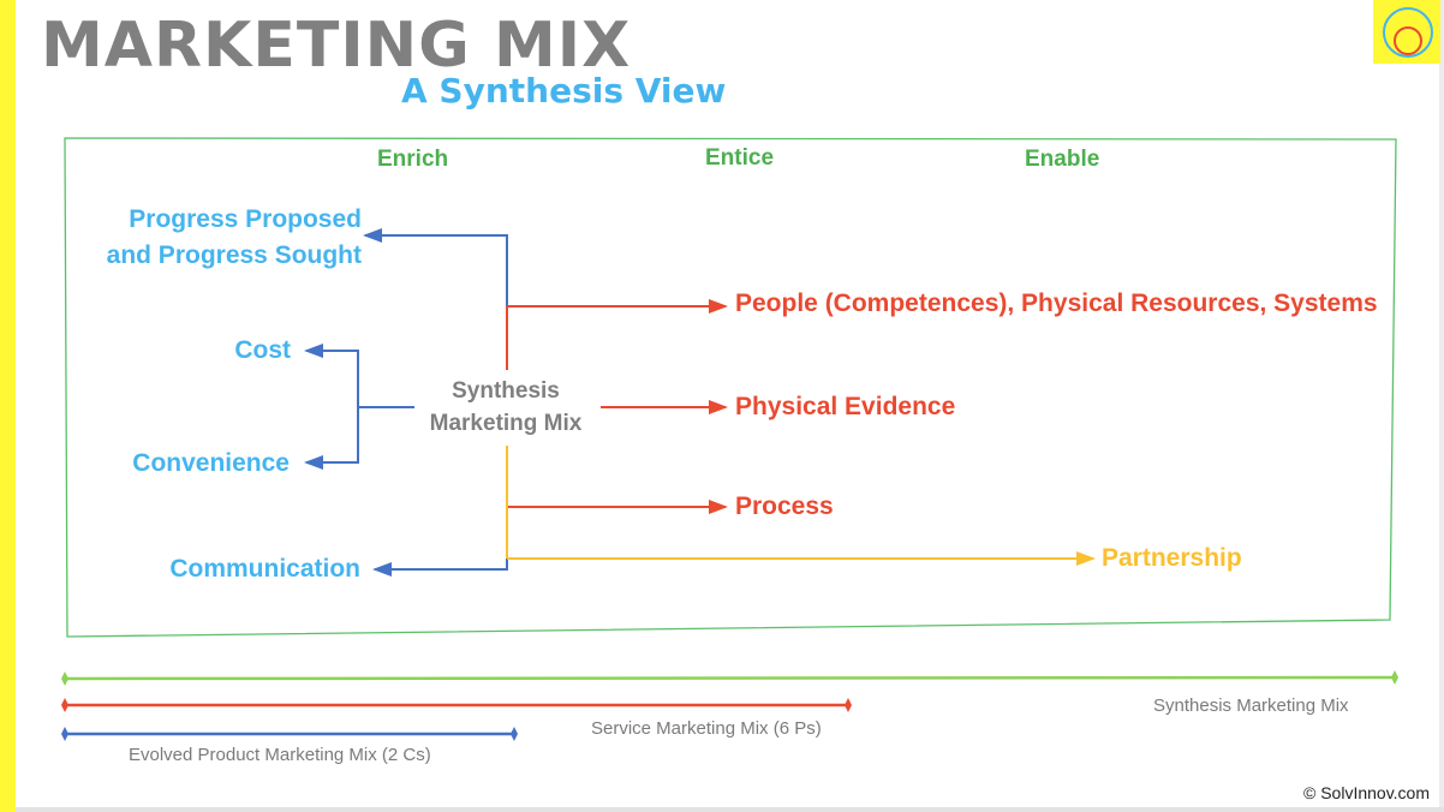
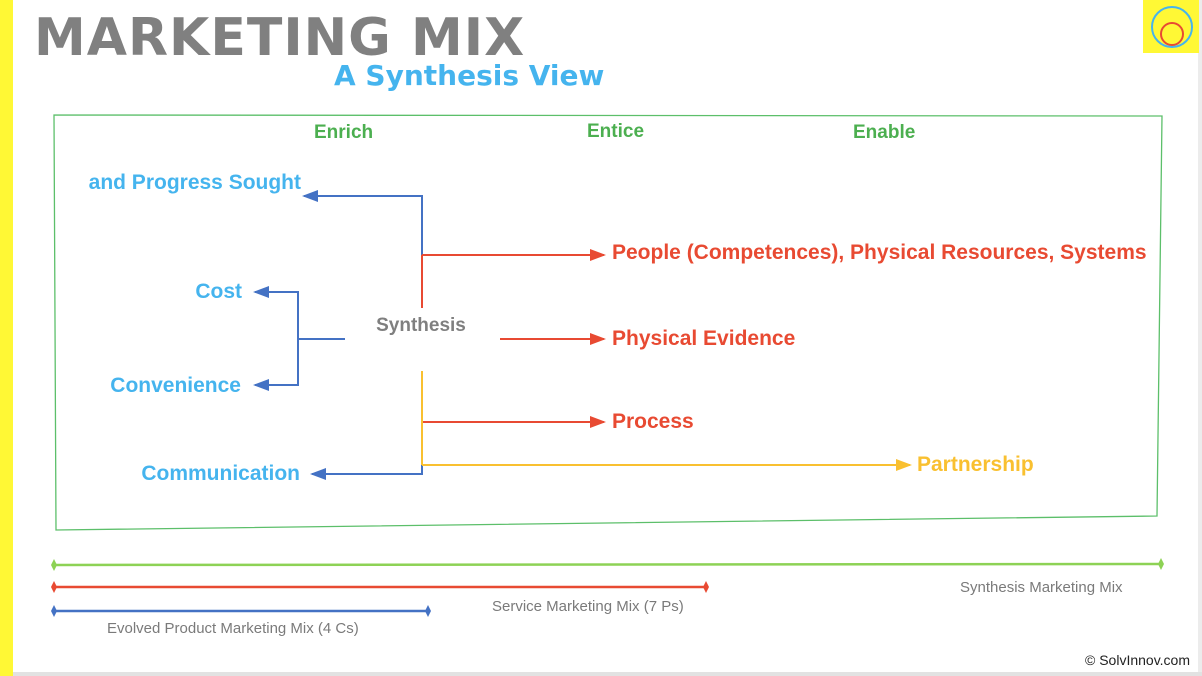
  MARKETING MIX
  A Synthesis View
  Enrich
  Entice
  Enable
- Progress Proposed
  and Progress Sought
  Cost
  Convenience
  Communication
  Synthesis
- Marketing Mix
  People (Competences), Physical Resources, Systems
  Physical Evidence
  Process
  Partnership
  Synthesis Marketing Mix
- Service Marketing Mix (6 Ps)
+ Service Marketing Mix (7 Ps)
- Evolved Product Marketing Mix (2 Cs)
+ Evolved Product Marketing Mix (4 Cs)
  © SolvInnov.com
